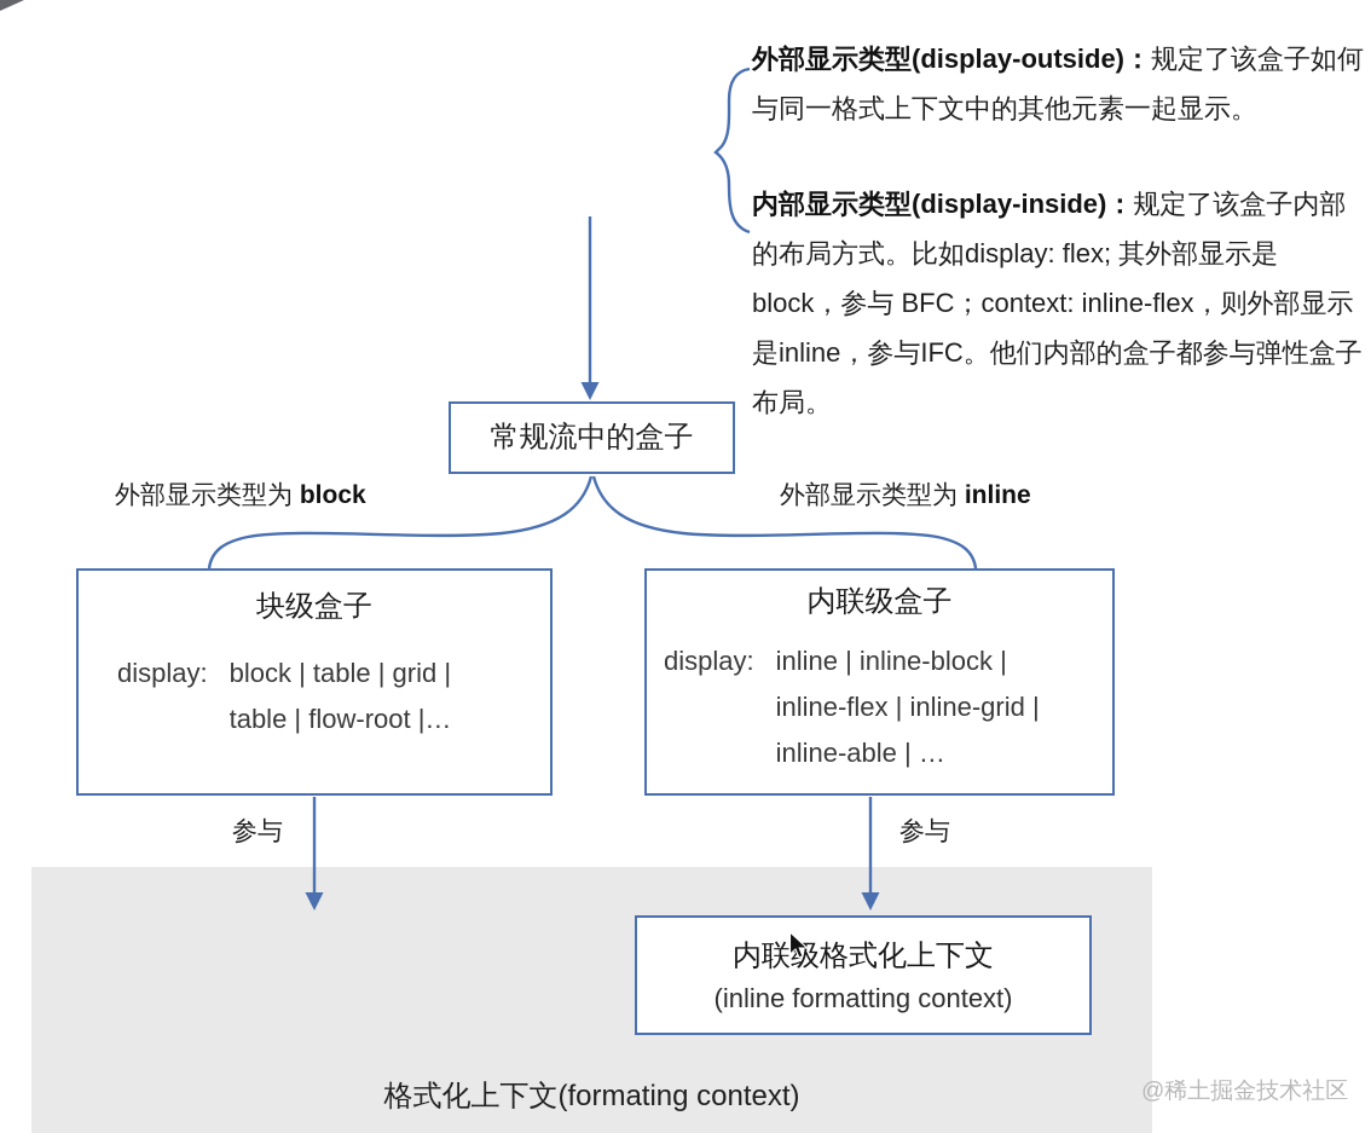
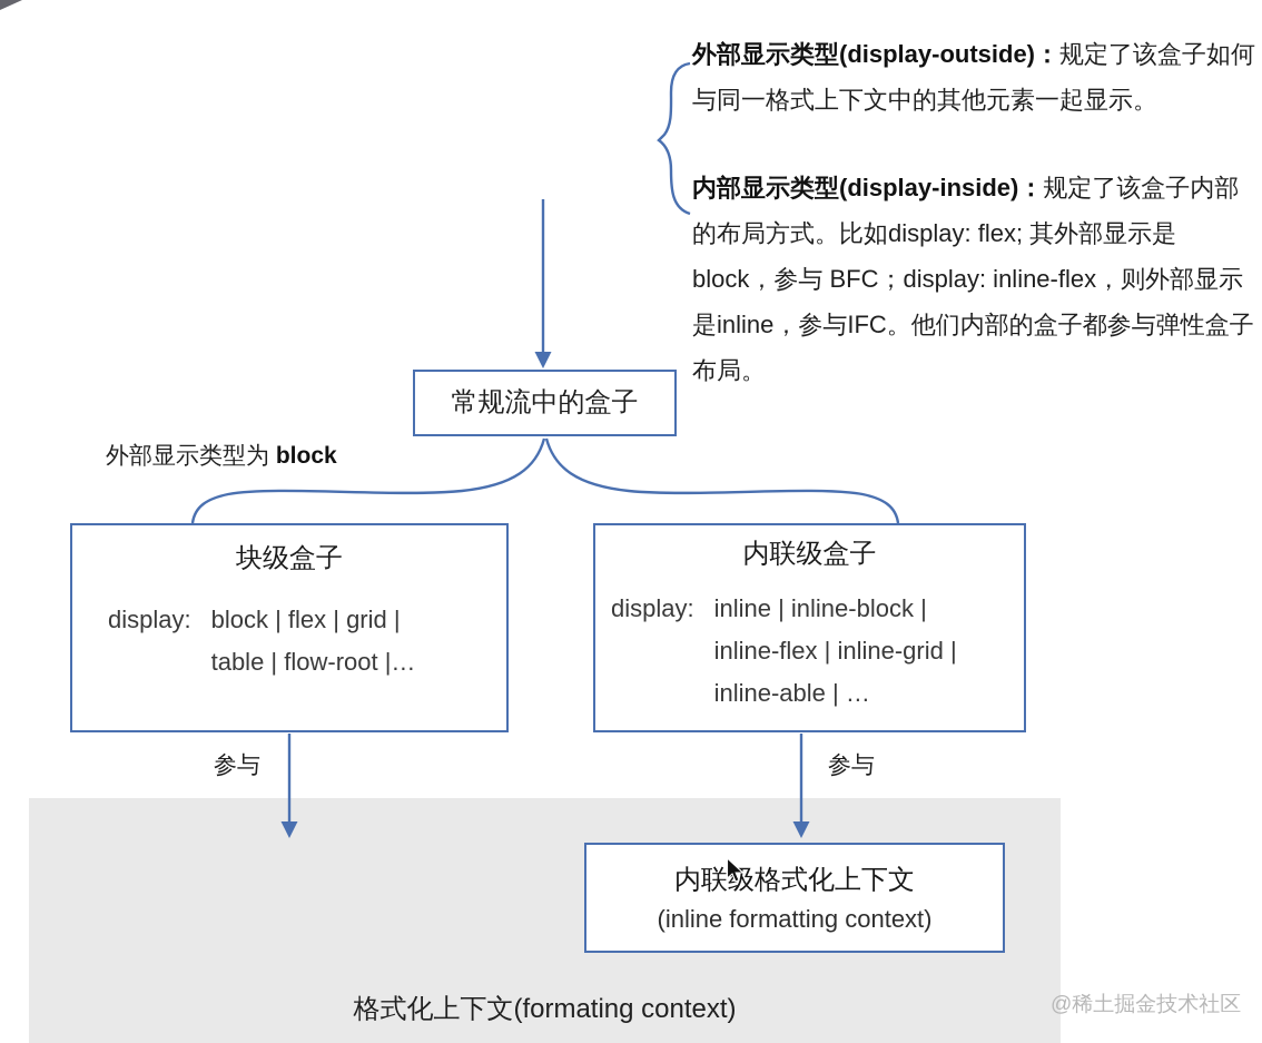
  外部显示类型(display-outside)：规定了该盒子如何与同一格式上下文中的其他元素一起显示。
- 内部显示类型(display-inside)：规定了该盒子内部的布局方式。比如display: flex; 其外部显示是block，参与 BFC；context: inline-flex，则外部显示是inline，参与IFC。他们内部的盒子都参与弹性盒子布局。
+ 内部显示类型(display-inside)：规定了该盒子内部的布局方式。比如display: flex; 其外部显示是block，参与 BFC；display: inline-flex，则外部显示是inline，参与IFC。他们内部的盒子都参与弹性盒子布局。
  常规流中的盒子
  外部显示类型为 block
- 外部显示类型为 inline
  块级盒子
  display:
- block | table | grid |
+ block | flex | grid |
  table | flow-root |…
  内联级盒子
  display:
  inline | inline-block |
  inline-flex | inline-grid |
  inline-able | …
  参与
  参与
  内联级格式化上下文
  (inline formatting context)
  格式化上下文(formating context)
  @稀土掘金技术社区
